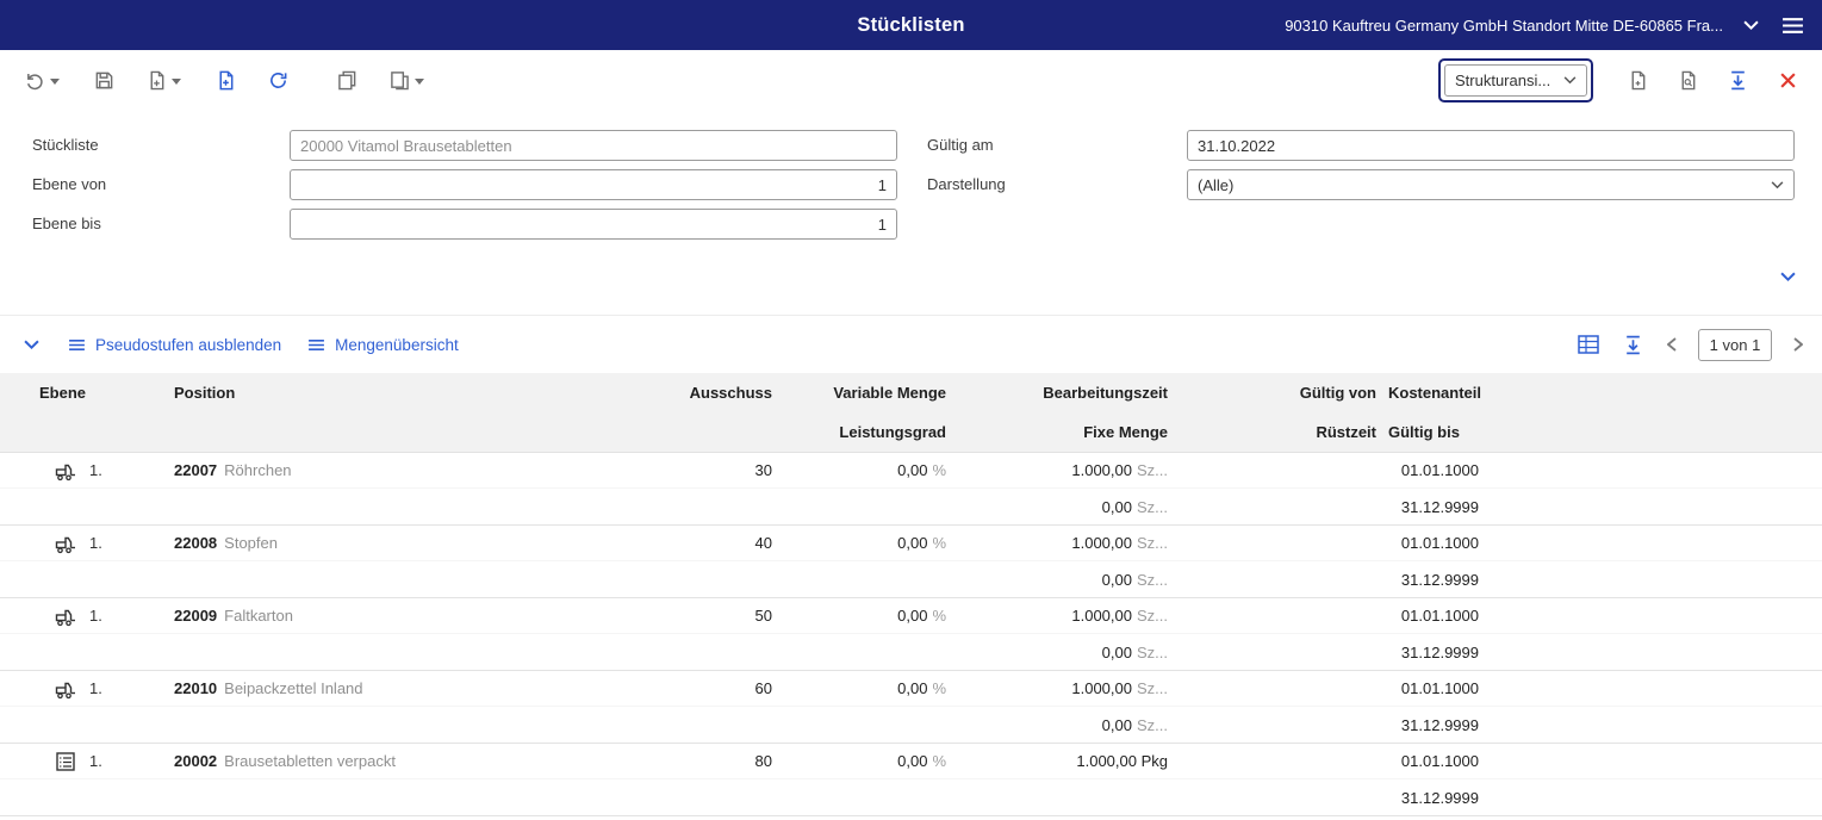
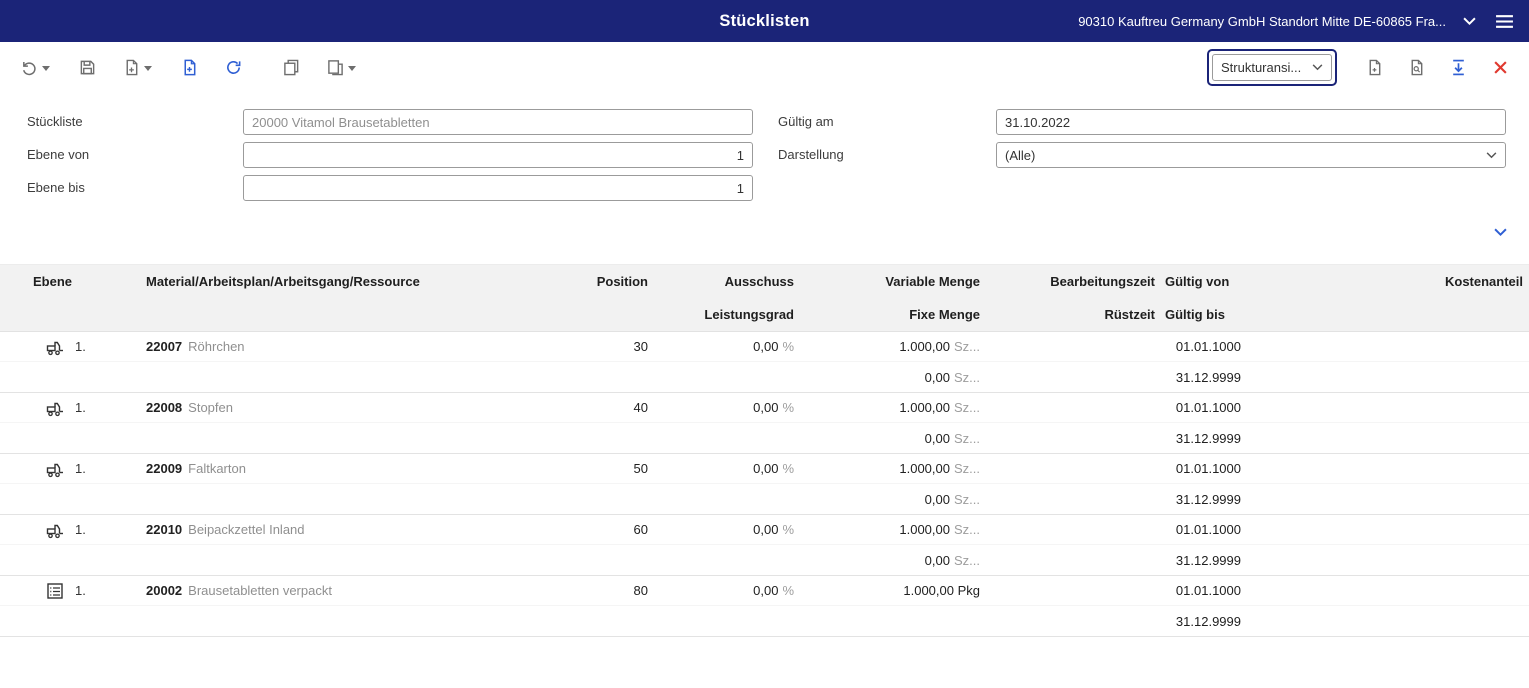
  Stücklisten
  90310 Kauftreu Germany GmbH Standort Mitte DE-60865 Fra...
  Strukturansi...
  Stückliste
  20000 Vitamol Brausetabletten
  Ebene von
  1
  Ebene bis
  1
  Gültig am
  31.10.2022
  Darstellung
  (Alle)
- Pseudostufen ausblenden
- Mengenübersicht
- 1 von 1
  Ebene
+ Material/Arbeitsplan/Arbeitsgang/Ressource
  Position
  Ausschuss
  Variable Menge
  Bearbeitungszeit
  Gültig von
  Kostenanteil
  Leistungsgrad
  Fixe Menge
  Rüstzeit
  Gültig bis
  1.
  22007 Röhrchen
  30
  0,00 %
  1.000,00 Sz...
  01.01.1000
  0,00 Sz...
  31.12.9999
  1.
  22008 Stopfen
  40
  0,00 %
  1.000,00 Sz...
  01.01.1000
  0,00 Sz...
  31.12.9999
  1.
  22009 Faltkarton
  50
  0,00 %
  1.000,00 Sz...
  01.01.1000
  0,00 Sz...
  31.12.9999
  1.
  22010 Beipackzettel Inland
  60
  0,00 %
  1.000,00 Sz...
  01.01.1000
  0,00 Sz...
  31.12.9999
  1.
  20002 Brausetabletten verpackt
  80
  0,00 %
  1.000,00 Pkg
  01.01.1000
  31.12.9999
